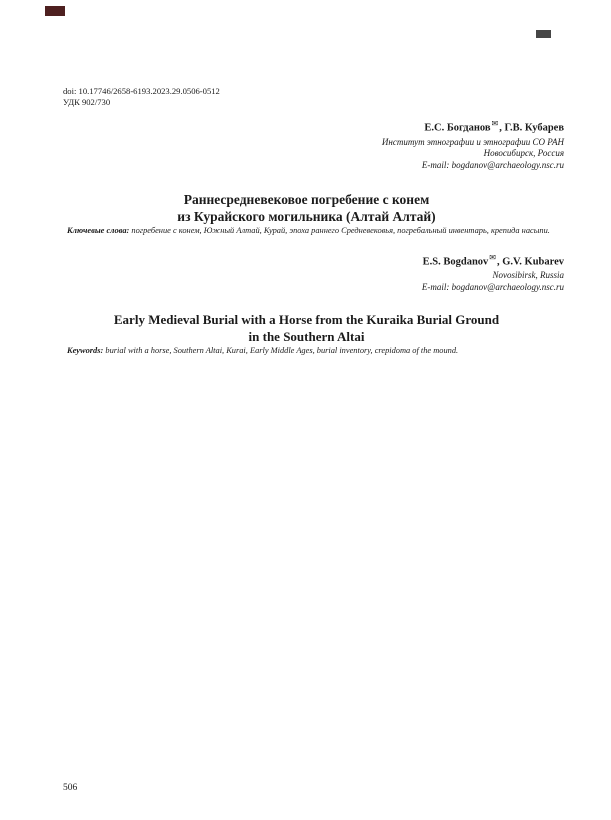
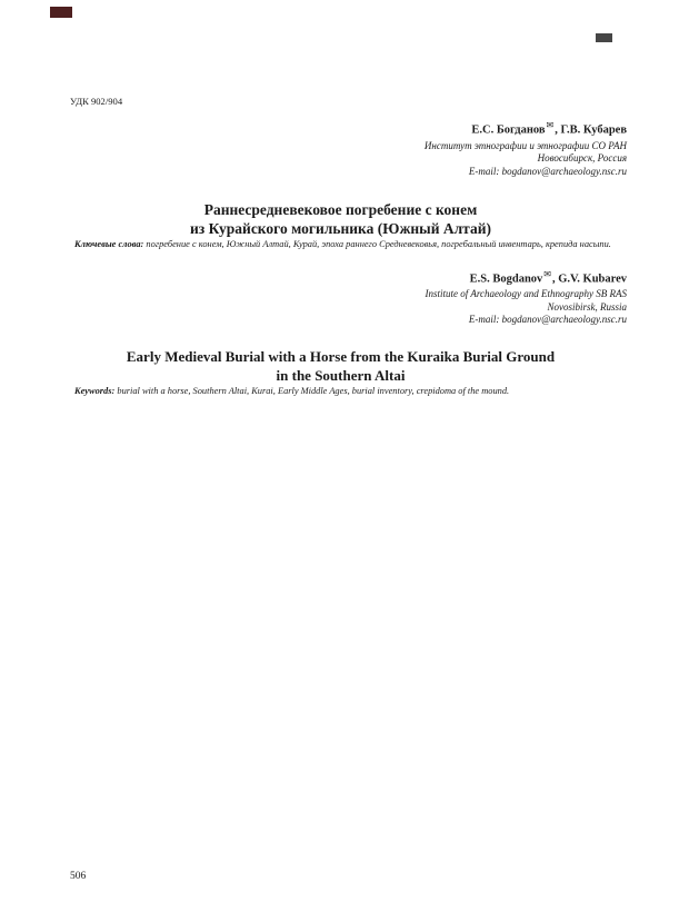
- doi: 10.17746/2658-6193.2023.29.0506-0512
- УДК 902/730
+ УДК 902/904
  Е.С. Богданов✉, Г.В. Кубарев
  Институт этнографии и этнографии СО РАН
  Новосибирск, Россия
  E-mail: bogdanov@archaeology.nsc.ru
  Раннесредневековое погребение с конем
- из Курайского могильника (Алтай Алтай)
+ из Курайского могильника (Южный Алтай)
  Ключевые слова: погребение с конем, Южный Алтай, Курай, эпоха раннего Средневековья, погребальный инвентарь, крепида насыпи.
  E.S. Bogdanov✉, G.V. Kubarev
+ Institute of Archaeology and Ethnography SB RAS
  Novosibirsk, Russia
  E-mail: bogdanov@archaeology.nsc.ru
  Early Medieval Burial with a Horse from the Kuraika Burial Ground
  in the Southern Altai
  Keywords: burial with a horse, Southern Altai, Kurai, Early Middle Ages, burial inventory, crepidoma of the mound.
  506
